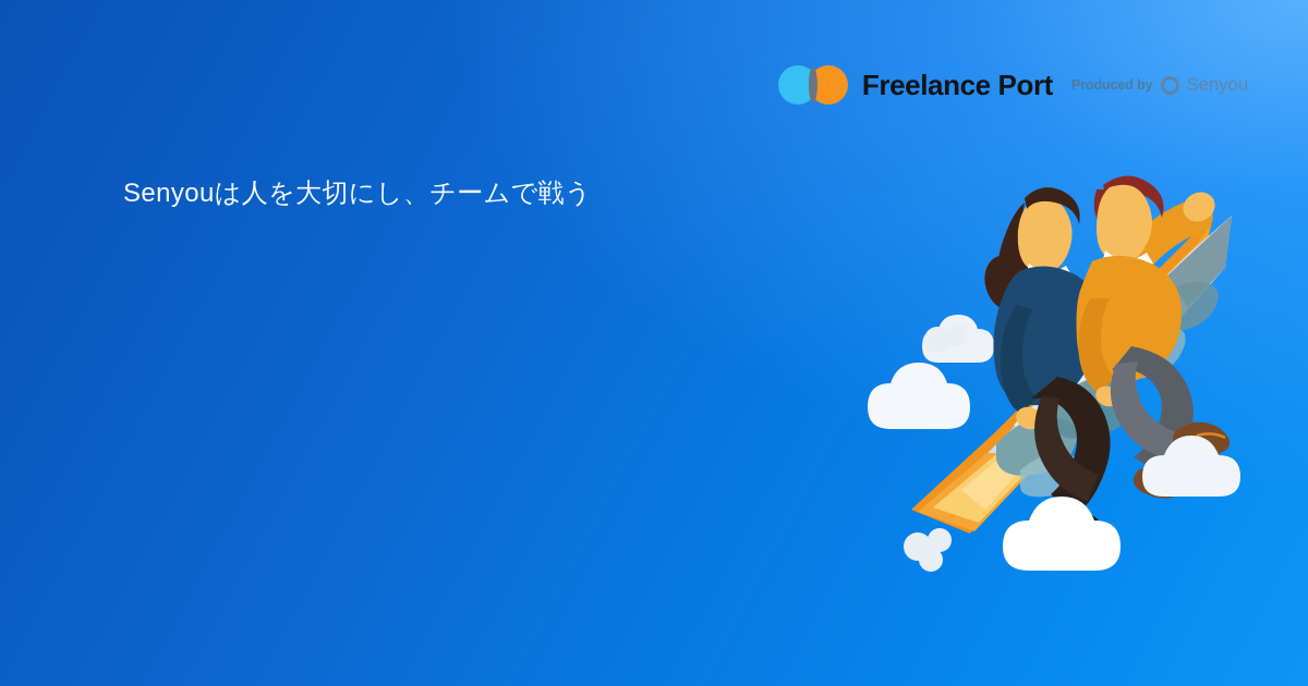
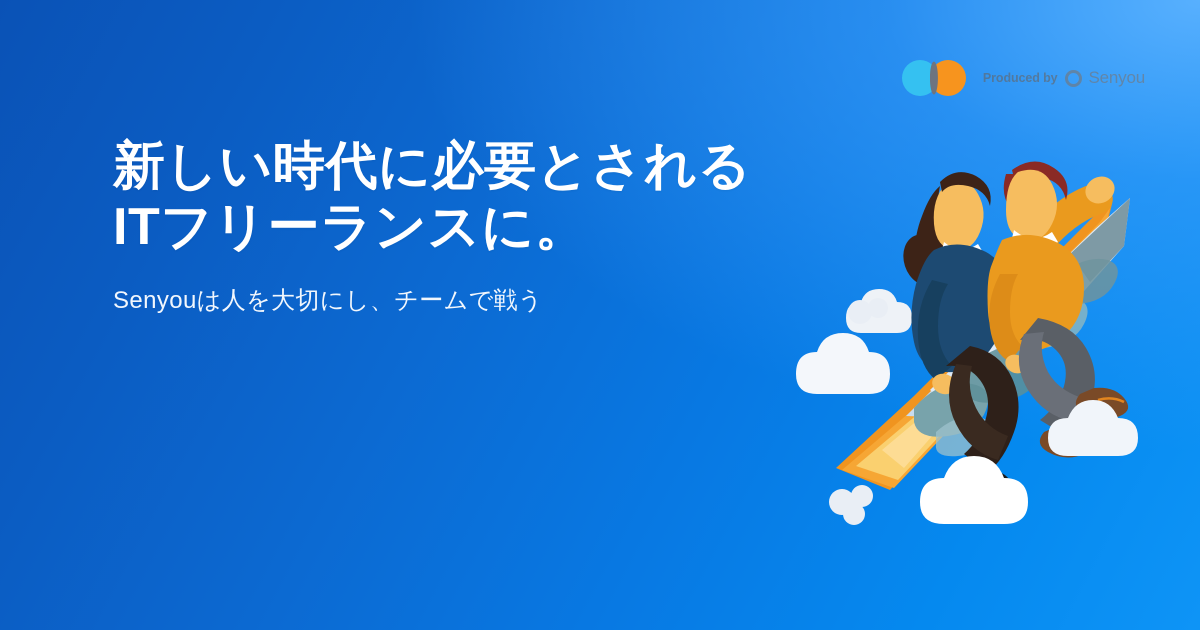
- Freelance Port
  Produced by
  Senyou
+ 新しい時代に必要とされる
+ ITフリーランスに。
  Senyouは人を大切にし、チームで戦う
